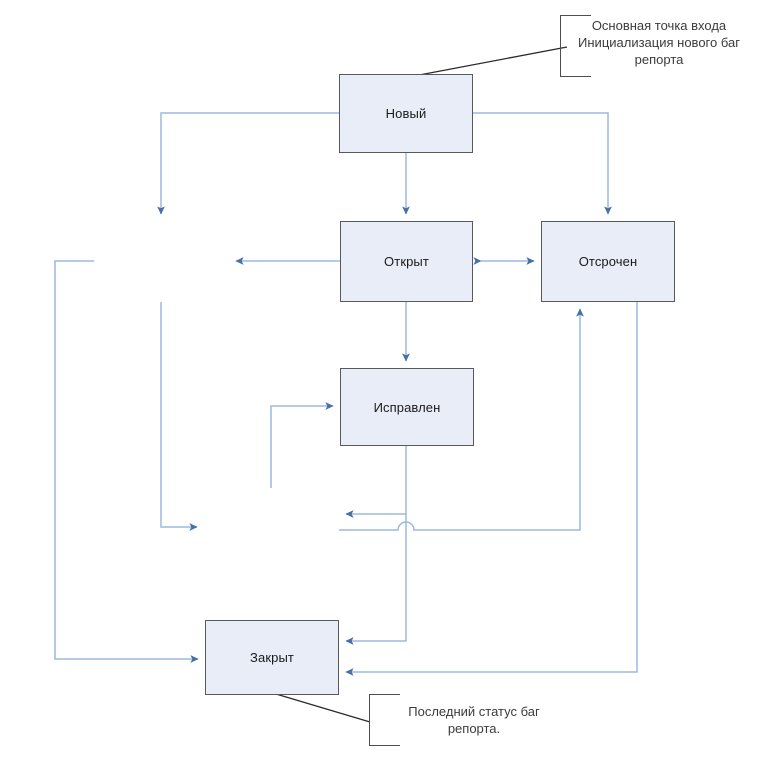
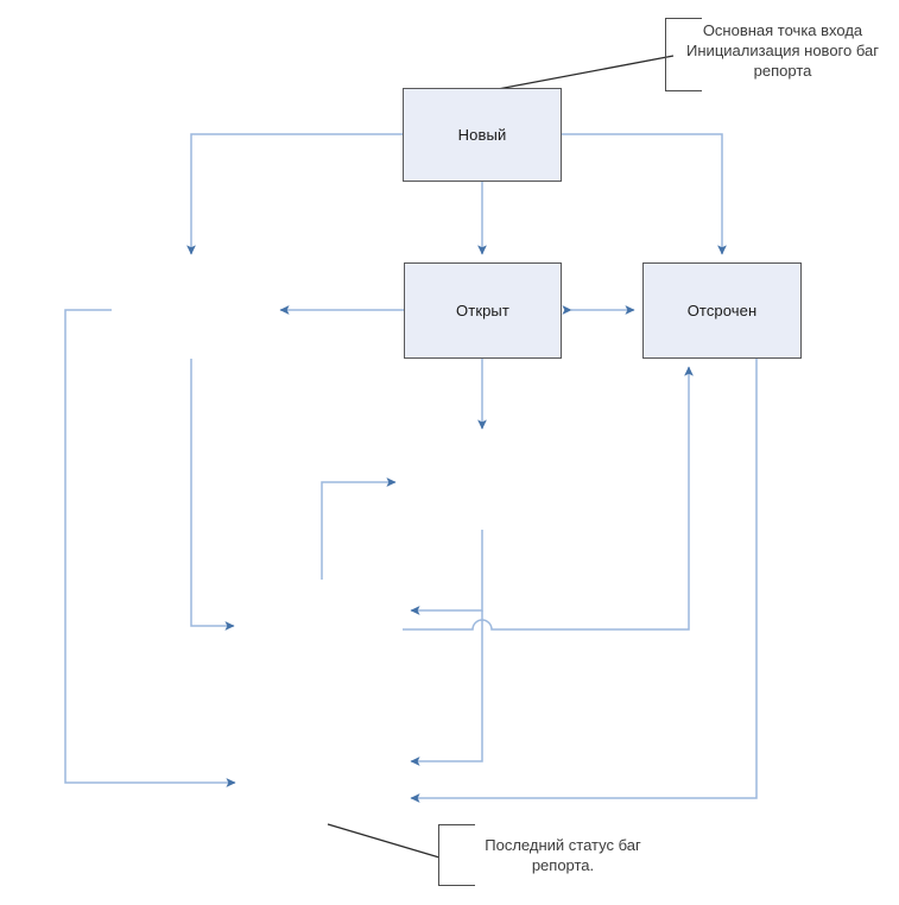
  Новый
  Открыт
  Отсрочен
- Исправлен
- Закрыт
  Основная точка входа
  Инициализация нового баг репорта
  Последний статус баг репорта.
